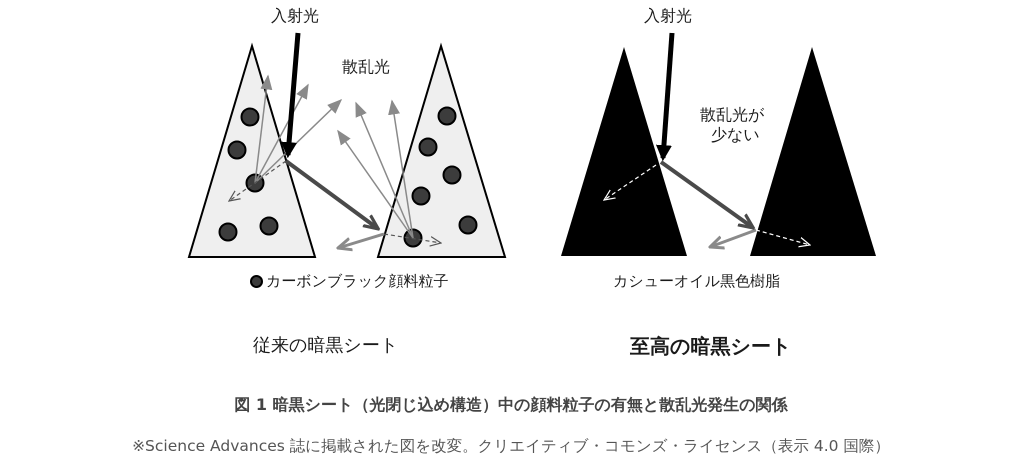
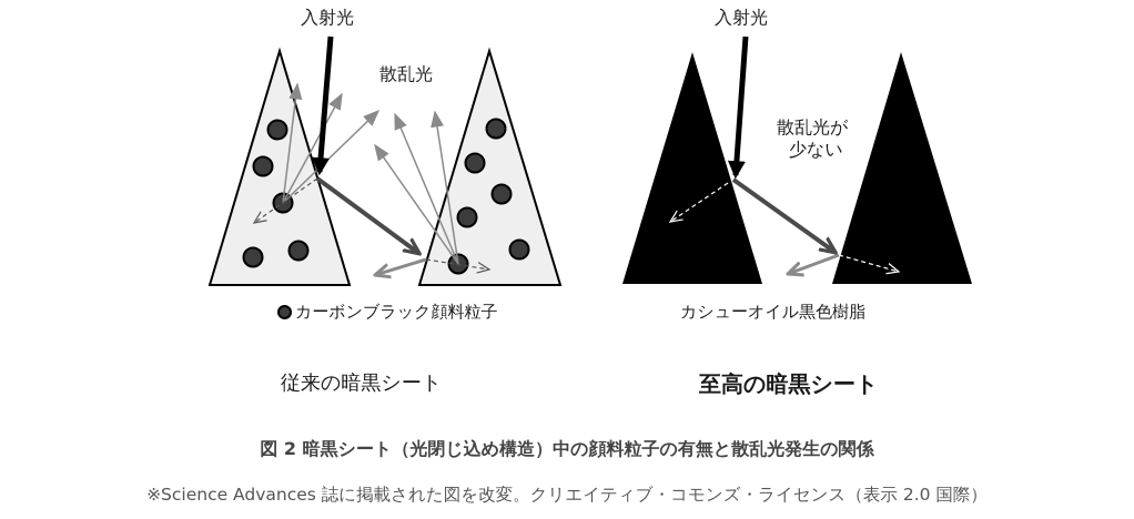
  入射光
  散乱光
  カーボンブラック顔料粒子
  従来の暗黒シート
  入射光
  散乱光が
  少ない
  カシューオイル黒色樹脂
  至高の暗黒シート
- 図 1 暗黒シート（光閉じ込め構造）中の顔料粒子の有無と散乱光発生の関係
+ 図 2 暗黒シート（光閉じ込め構造）中の顔料粒子の有無と散乱光発生の関係
- ※Science Advances 誌に掲載された図を改変。クリエイティブ・コモンズ・ライセンス（表示 4.0 国際）
+ ※Science Advances 誌に掲載された図を改変。クリエイティブ・コモンズ・ライセンス（表示 2.0 国際）
